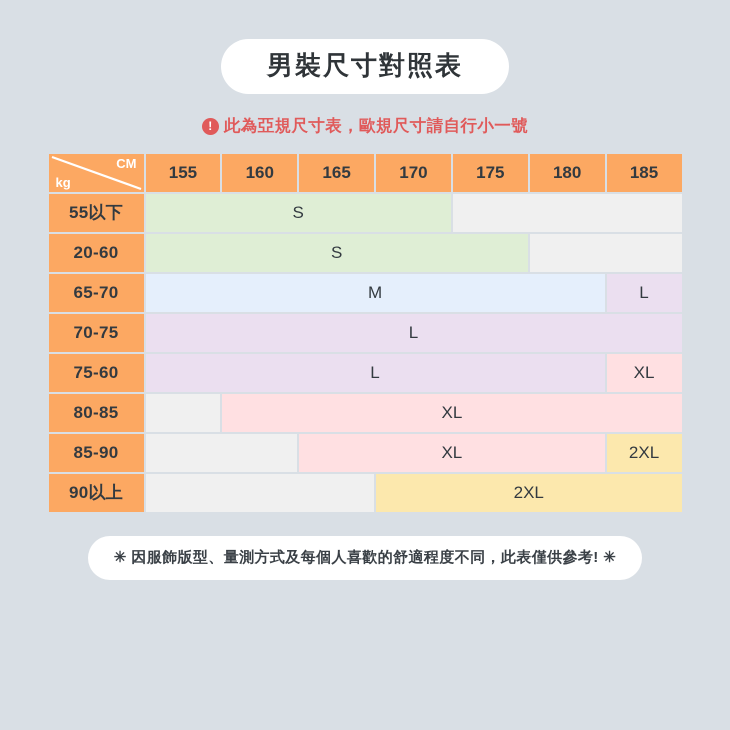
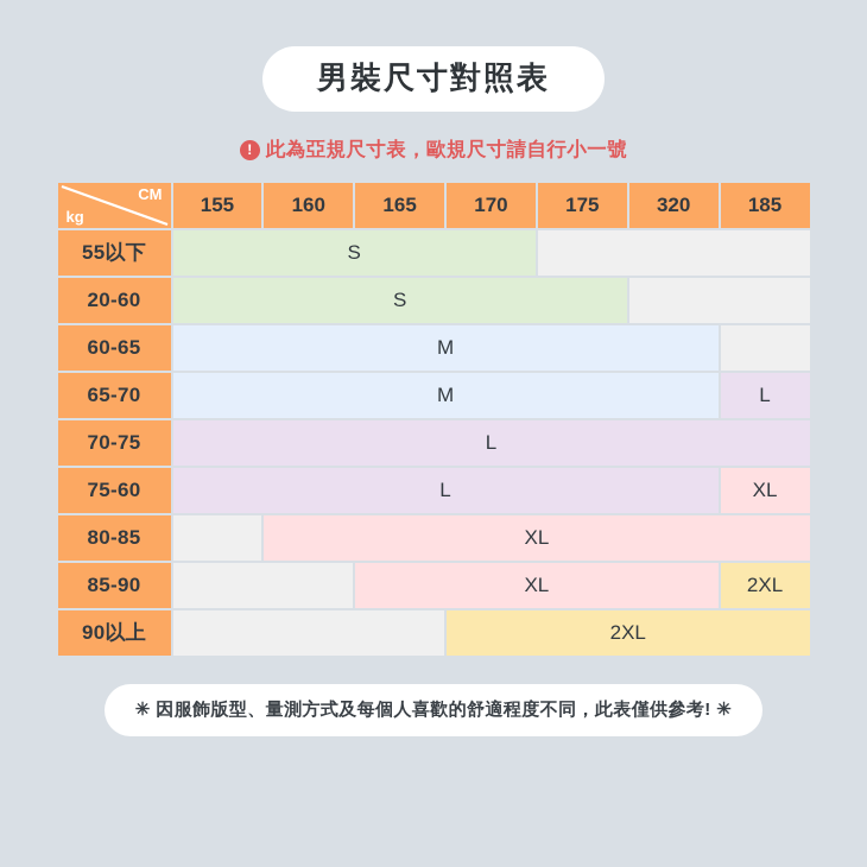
  男裝尺寸對照表
  !
  此為亞規尺寸表，歐規尺寸請自行小一號
- CM kg	155	160	165	170	175	180	185
+ CM kg	155	160	165	170	175	320	185
  55以下	S
  20-60	S
+ 60-65	M
  65-70	M	L
  70-75	L
  75-60	L	XL
  80-85		XL
  85-90		XL	2XL
  90以上		2XL
  ✳ 因服飾版型、量測方式及每個人喜歡的舒適程度不同，此表僅供參考! ✳
